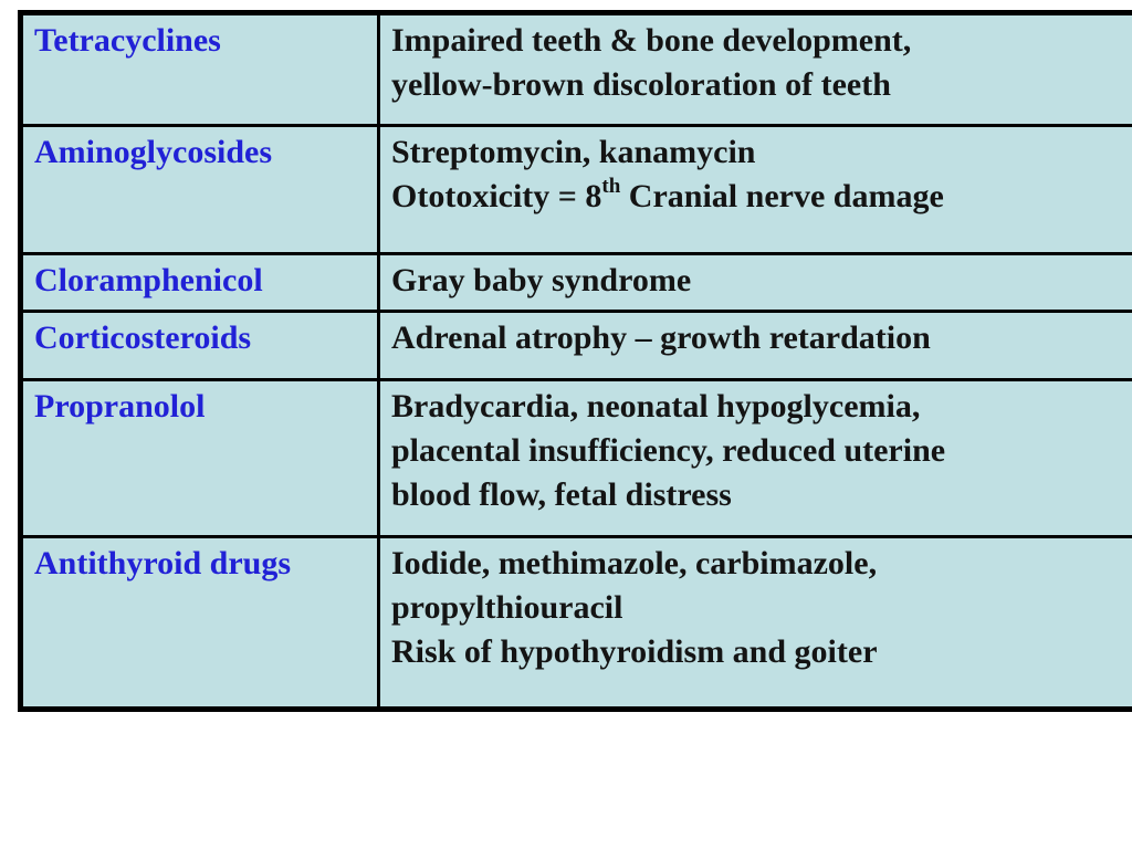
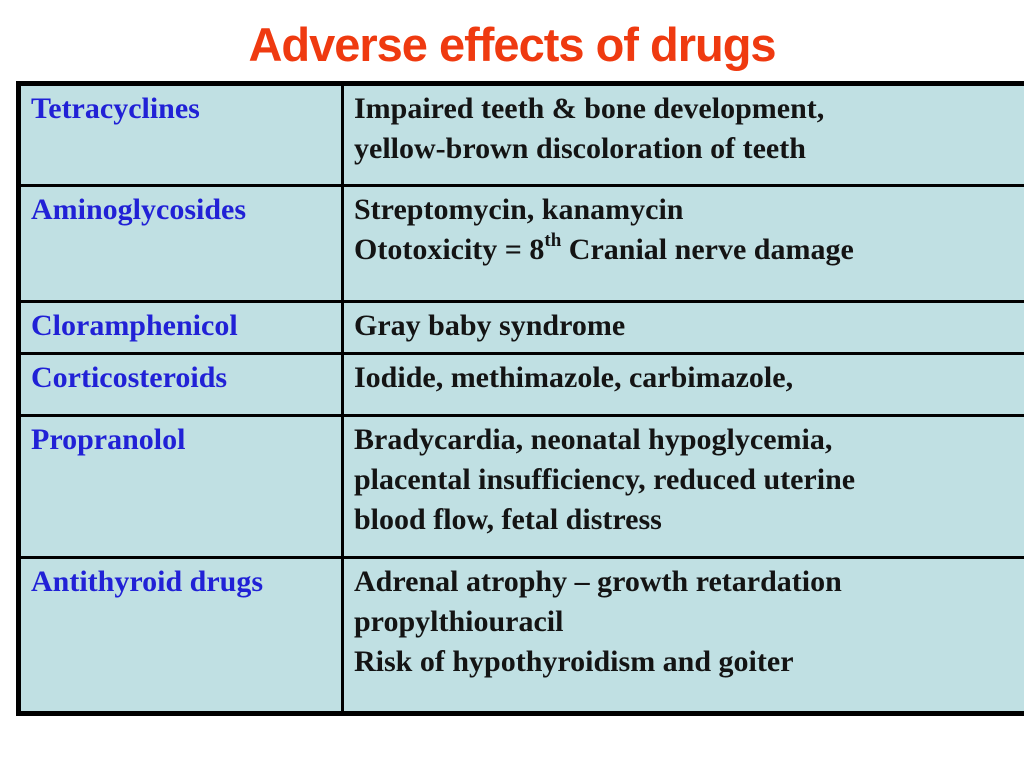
+ Adverse effects of drugs
  Tetracyclines	Impaired teeth & bone development, yellow-brown discoloration of teeth
  Aminoglycosides	Streptomycin, kanamycin Ototoxicity = 8th Cranial nerve damage
  Cloramphenicol	Gray baby syndrome
- Corticosteroids	Adrenal atrophy – growth retardation
+ Corticosteroids	Iodide, methimazole, carbimazole,
  Propranolol	Bradycardia, neonatal hypoglycemia, placental insufficiency, reduced uterine blood flow, fetal distress
- Antithyroid drugs	Iodide, methimazole, carbimazole, propylthiouracil Risk of hypothyroidism and goiter
+ Antithyroid drugs	Adrenal atrophy – growth retardation propylthiouracil Risk of hypothyroidism and goiter
